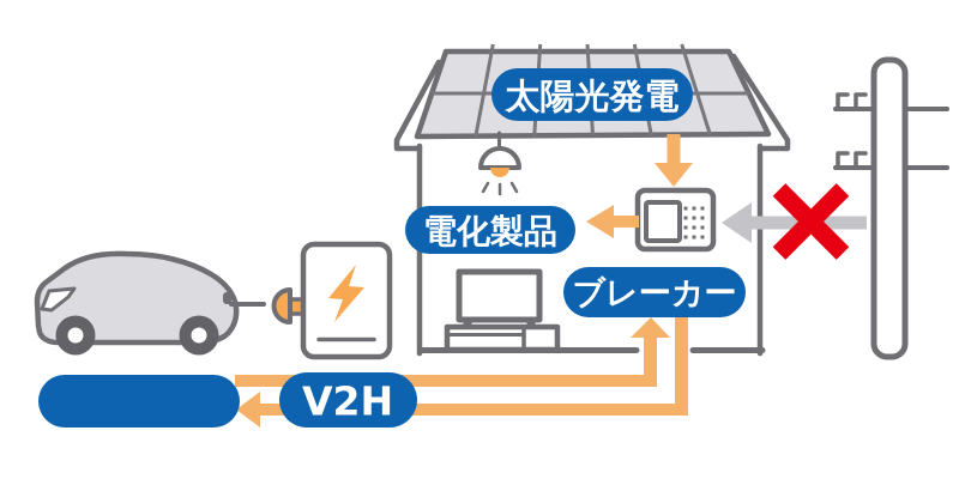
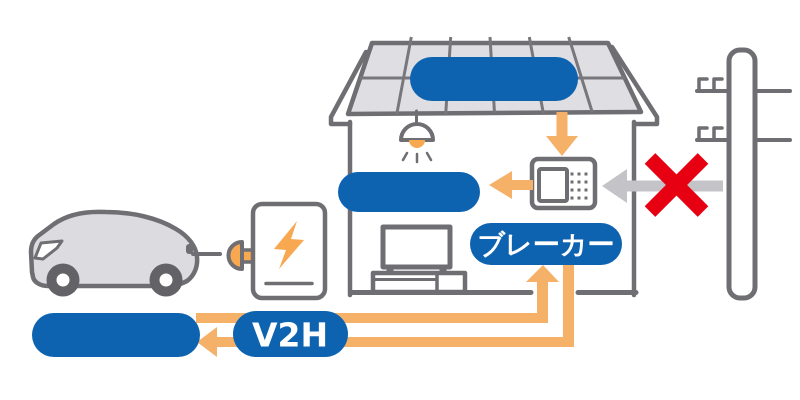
- 太陽光発電
- 電化製品
  ブレーカー
  V2H
